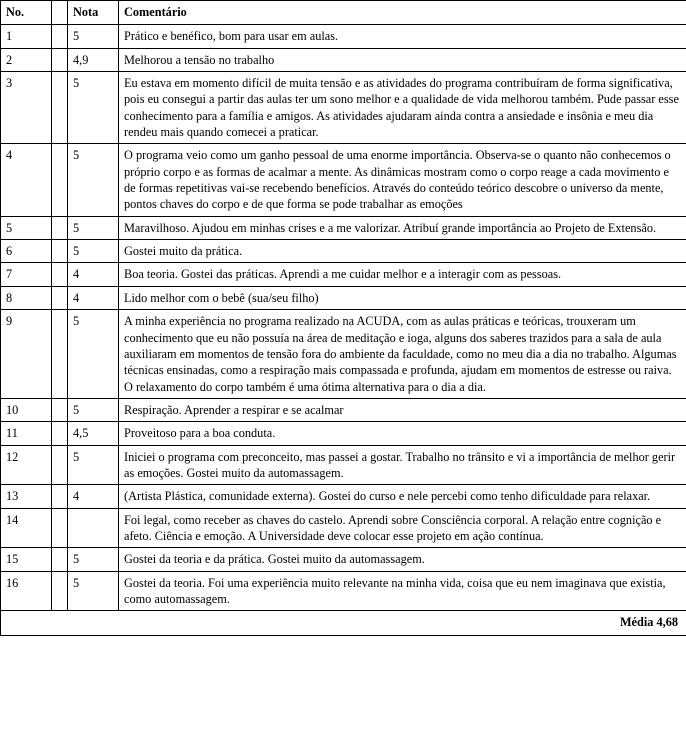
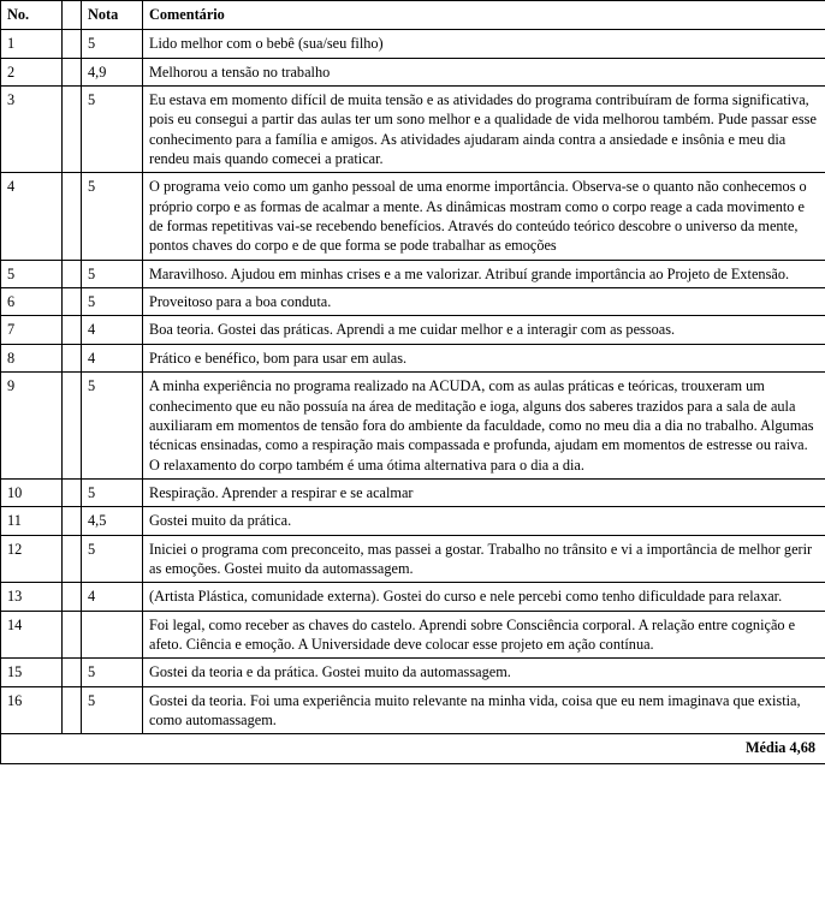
  No.		Nota	Comentário
- 1		5	Prático e benéfico, bom para usar em aulas.
+ 1		5	Lido melhor com o bebê (sua/seu filho)
  2		4,9	Melhorou a tensão no trabalho
  3		5	Eu estava em momento difícil de muita tensão e as atividades do programa contribuíram de forma significativa, pois eu consegui a partir das aulas ter um sono melhor e a qualidade de vida melhorou também. Pude passar esse conhecimento para a família e amigos. As atividades ajudaram ainda contra a ansiedade e insônia e meu dia rendeu mais quando comecei a praticar.
  4		5	O programa veio como um ganho pessoal de uma enorme importância. Observa-se o quanto não conhecemos o próprio corpo e as formas de acalmar a mente. As dinâmicas mostram como o corpo reage a cada movimento e de formas repetitivas vai-se recebendo benefícios. Através do conteúdo teórico descobre o universo da mente, pontos chaves do corpo e de que forma se pode trabalhar as emoções
  5		5	Maravilhoso. Ajudou em minhas crises e a me valorizar. Atribuí grande importância ao Projeto de Extensão.
- 6		5	Gostei muito da prática.
+ 6		5	Proveitoso para a boa conduta.
  7		4	Boa teoria. Gostei das práticas. Aprendi a me cuidar melhor e a interagir com as pessoas.
- 8		4	Lido melhor com o bebê (sua/seu filho)
+ 8		4	Prático e benéfico, bom para usar em aulas.
  9		5	A minha experiência no programa realizado na ACUDA, com as aulas práticas e teóricas, trouxeram um conhecimento que eu não possuía na área de meditação e ioga, alguns dos saberes trazidos para a sala de aula auxiliaram em momentos de tensão fora do ambiente da faculdade, como no meu dia a dia no trabalho. Algumas técnicas ensinadas, como a respiração mais compassada e profunda, ajudam em momentos de estresse ou raiva. O relaxamento do corpo também é uma ótima alternativa para o dia a dia.
  10		5	Respiração. Aprender a respirar e se acalmar
- 11		4,5	Proveitoso para a boa conduta.
+ 11		4,5	Gostei muito da prática.
  12		5	Iniciei o programa com preconceito, mas passei a gostar. Trabalho no trânsito e vi a importância de melhor gerir as emoções. Gostei muito da automassagem.
  13		4	(Artista Plástica, comunidade externa). Gostei do curso e nele percebi como tenho dificuldade para relaxar.
  14			Foi legal, como receber as chaves do castelo. Aprendi sobre Consciência corporal. A relação entre cognição e afeto. Ciência e emoção. A Universidade deve colocar esse projeto em ação contínua.
  15		5	Gostei da teoria e da prática. Gostei muito da automassagem.
  16		5	Gostei da teoria. Foi uma experiência muito relevante na minha vida, coisa que eu nem imaginava que existia, como automassagem.
  Média 4,68
